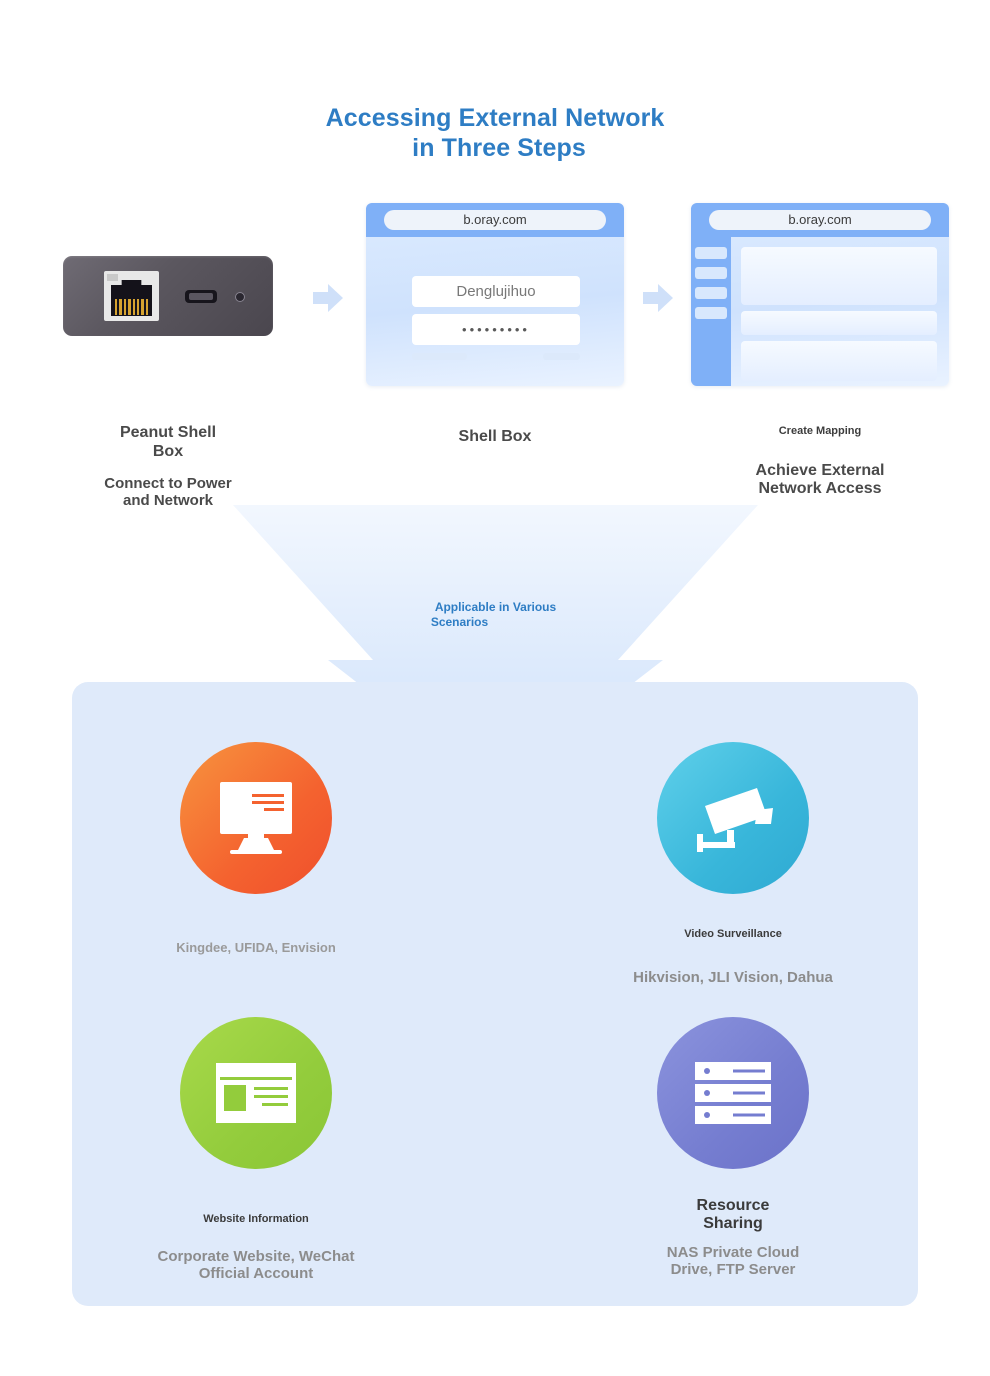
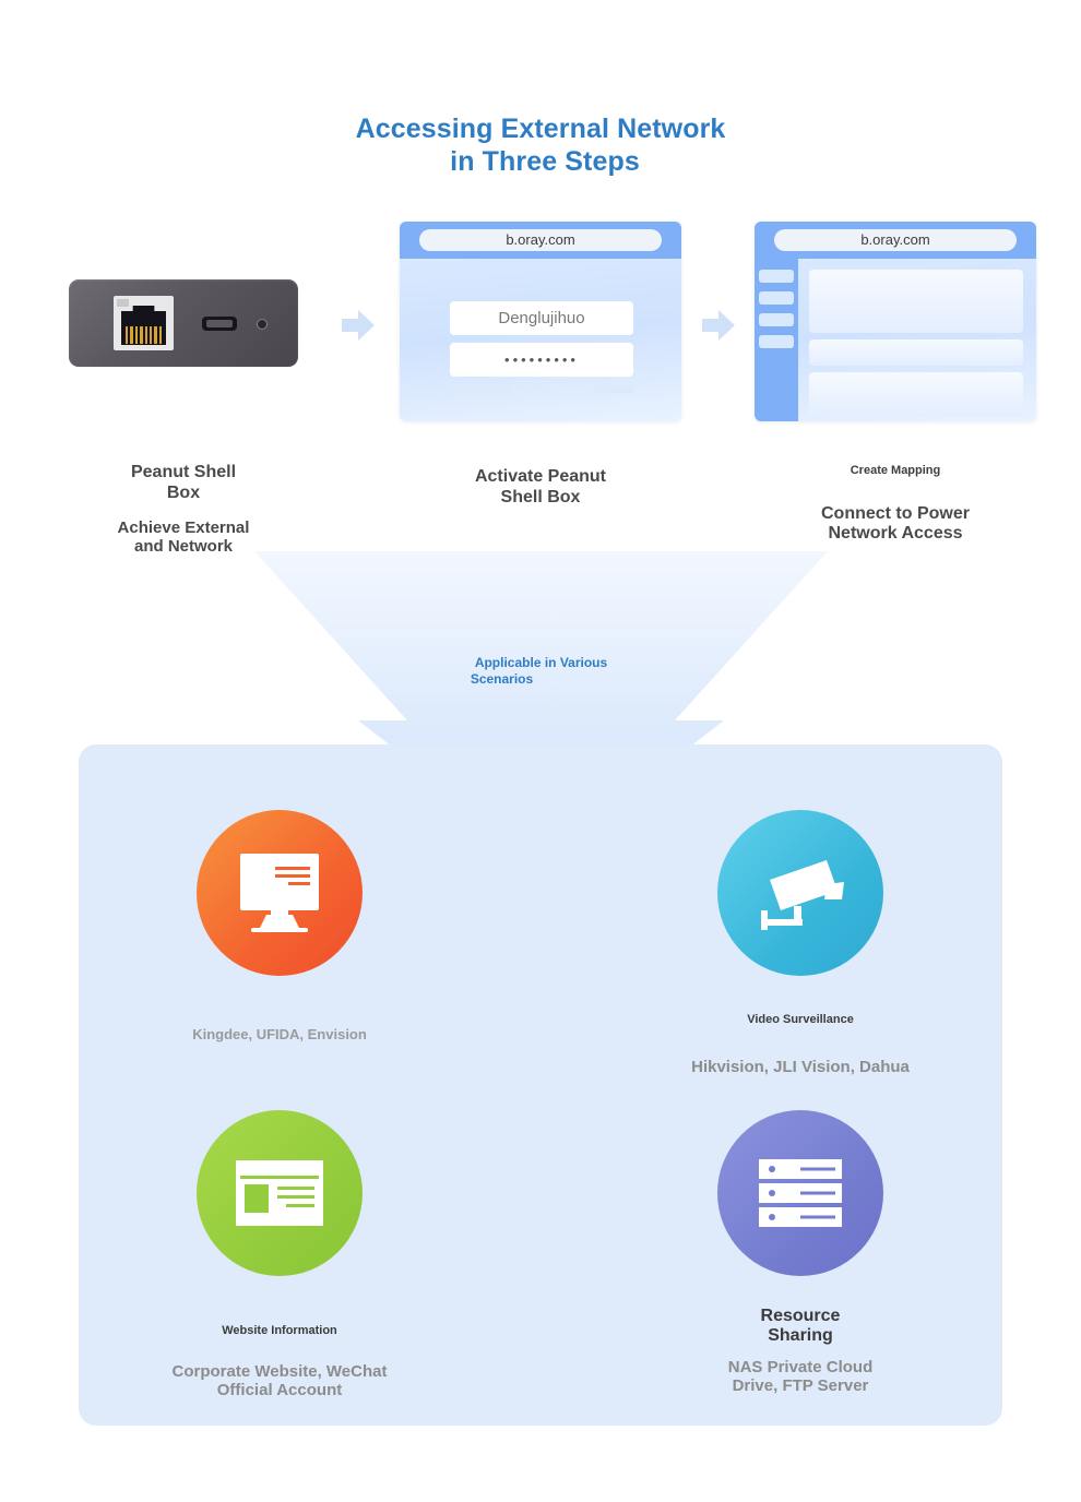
  Accessing External Network
  in Three Steps
  b.oray.com
  Denglujihuo
  •••••••••
  b.oray.com
  Peanut Shell
  Box
- Connect to Power
+ Achieve External
  and Network
+ Activate Peanut
  Shell Box
  Create Mapping
- Achieve External
+ Connect to Power
  Network Access
  Applicable in Various
  Scenarios
  Kingdee, UFIDA, Envision
  Video Surveillance
  Hikvision, JLI Vision, Dahua
  Website Information
  Corporate Website, WeChat
  Official Account
  Resource
  Sharing
  NAS Private Cloud
  Drive, FTP Server
